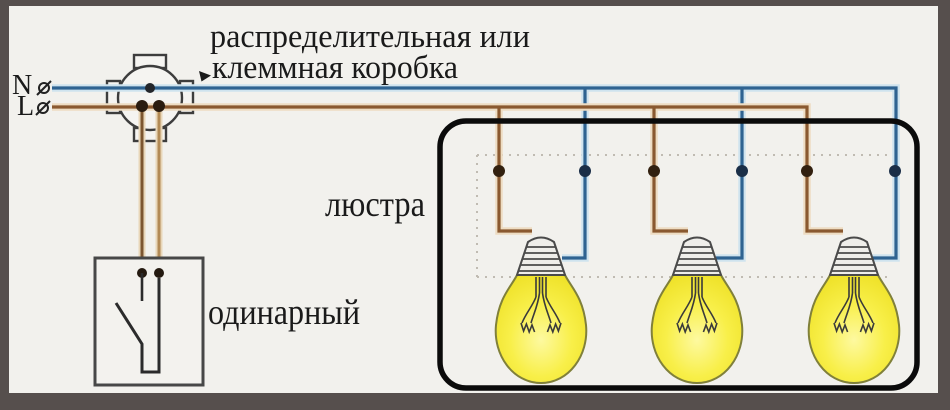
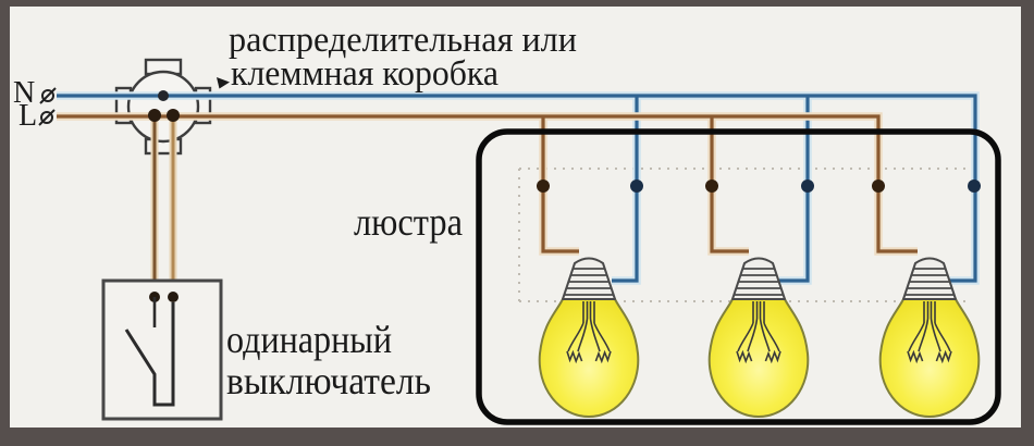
  распределительная или
  клеммная коробка
  люстра
  одинарный
+ выключатель
  N
  L
